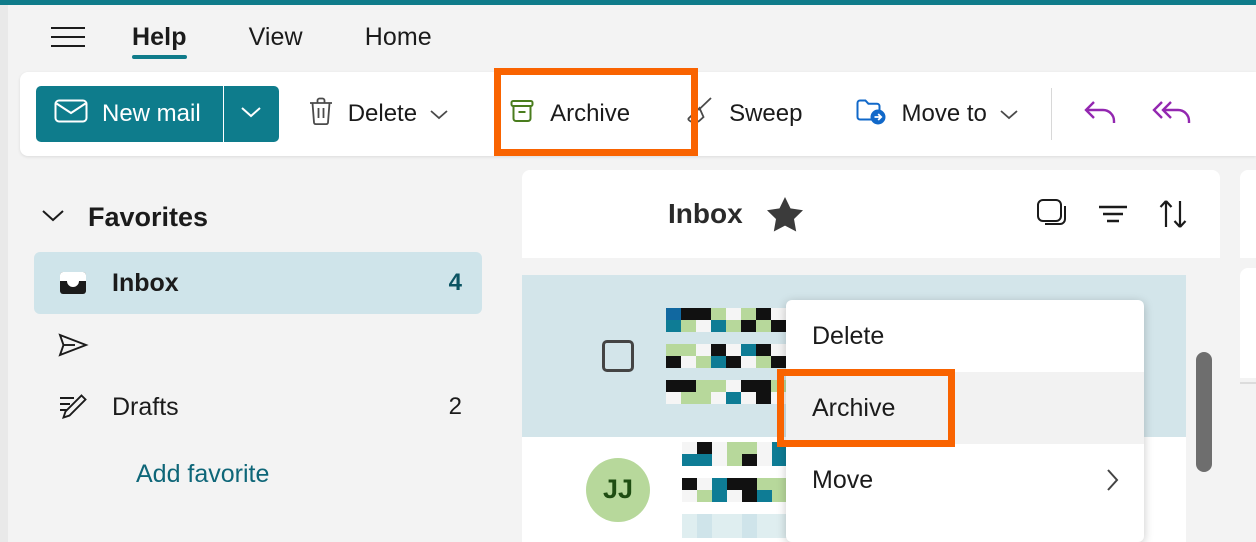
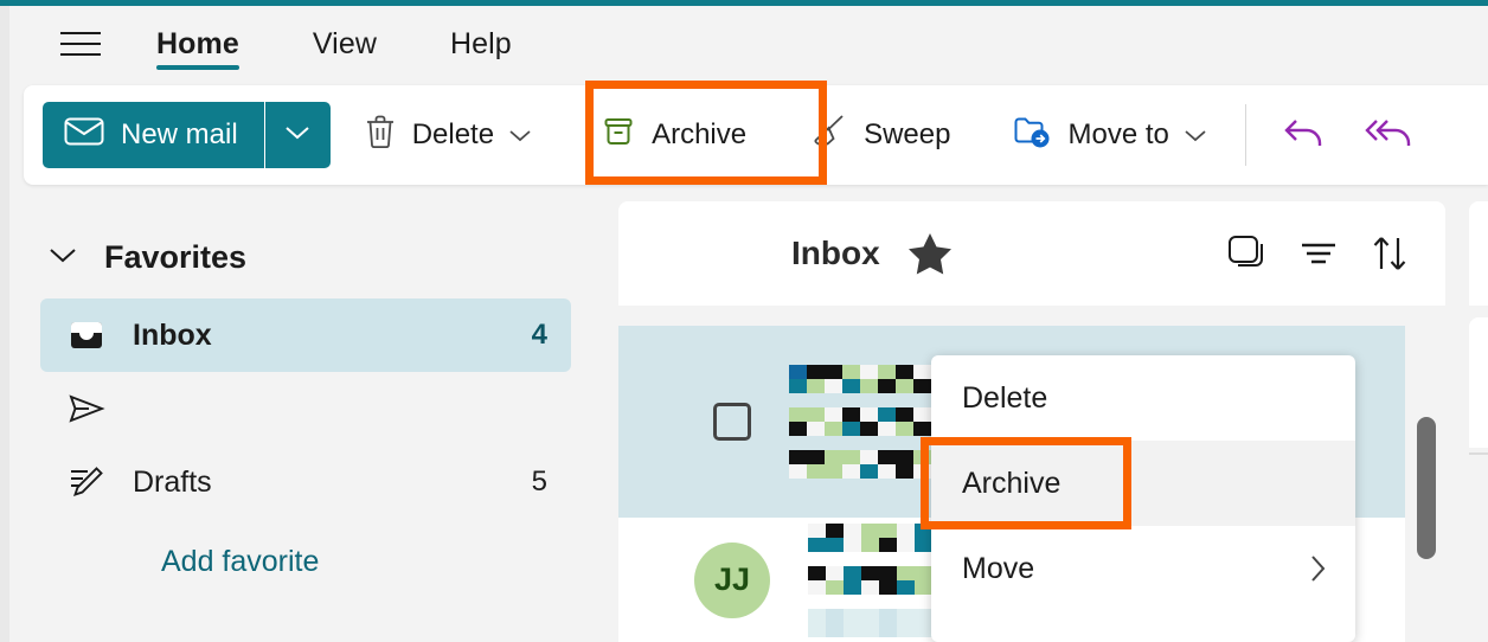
- Help
+ Home
  View
- Home
+ Help
  New mail
  Delete
  Archive
  Sweep
  Move to
  Favorites
  Inbox
  4
  Drafts
- 2
+ 5
  Add favorite
  Inbox
  JJ
  Delete
  Archive
  Move
